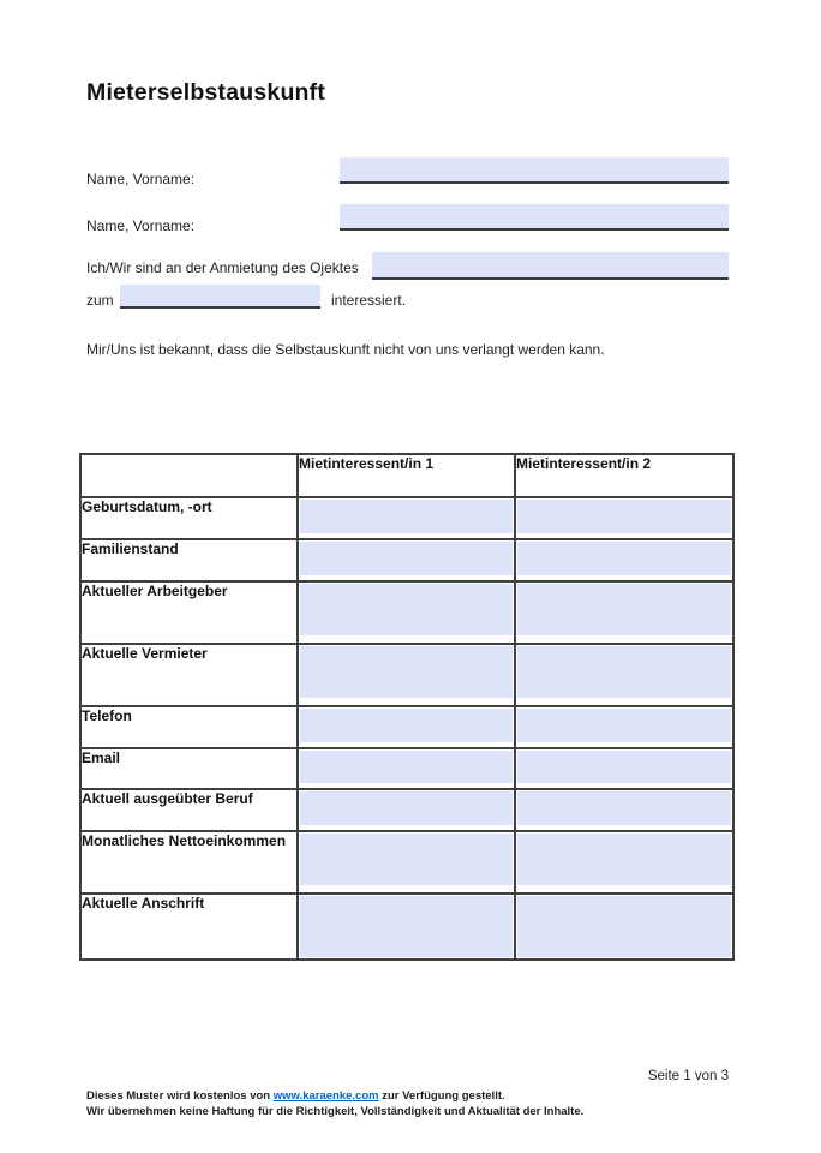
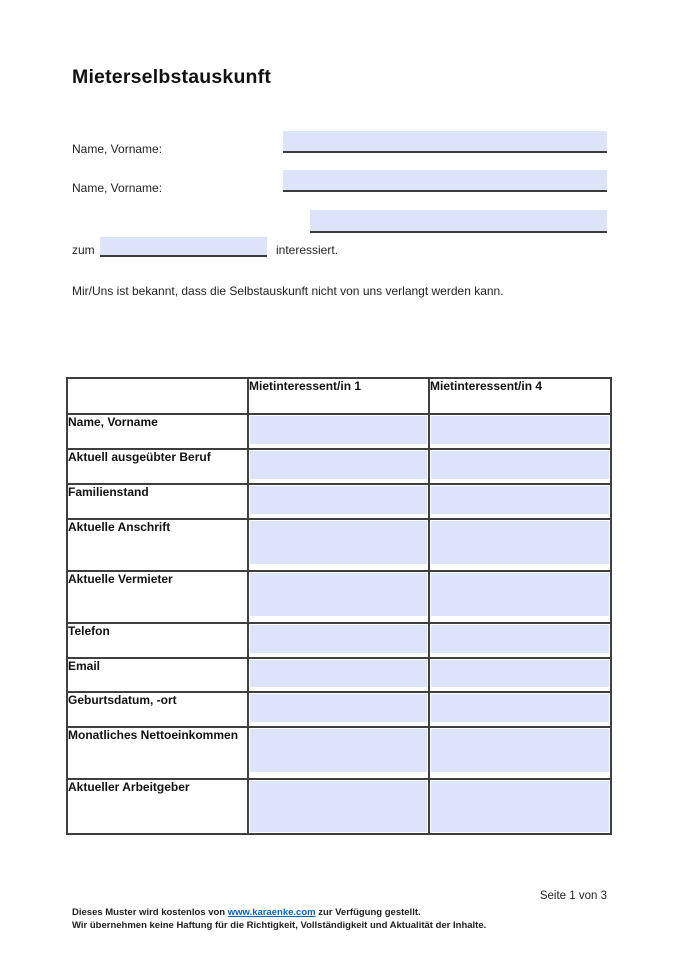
  Mieterselbstauskunft
  Name, Vorname:
  Name, Vorname:
- Ich/Wir sind an der Anmietung des Ojektes
  zum
  interessiert.
  Mir/Uns ist bekannt, dass die Selbstauskunft nicht von uns verlangt werden kann.
- 	Mietinteressent/in 1	Mietinteressent/in 2
+ 	Mietinteressent/in 1	Mietinteressent/in 4
+ Name, Vorname
- Geburtsdatum, -ort
+ Aktuell ausgeübter Beruf
  Familienstand
- Aktueller Arbeitgeber
+ Aktuelle Anschrift
  Aktuelle Vermieter
  Telefon
  Email
- Aktuell ausgeübter Beruf
+ Geburtsdatum, -ort
  Monatliches Nettoeinkommen
- Aktuelle Anschrift
+ Aktueller Arbeitgeber
  Seite 1 von 3
  Dieses Muster wird kostenlos von www.karaenke.com zur Verfügung gestellt.
  Wir übernehmen keine Haftung für die Richtigkeit, Vollständigkeit und Aktualität der Inhalte.
